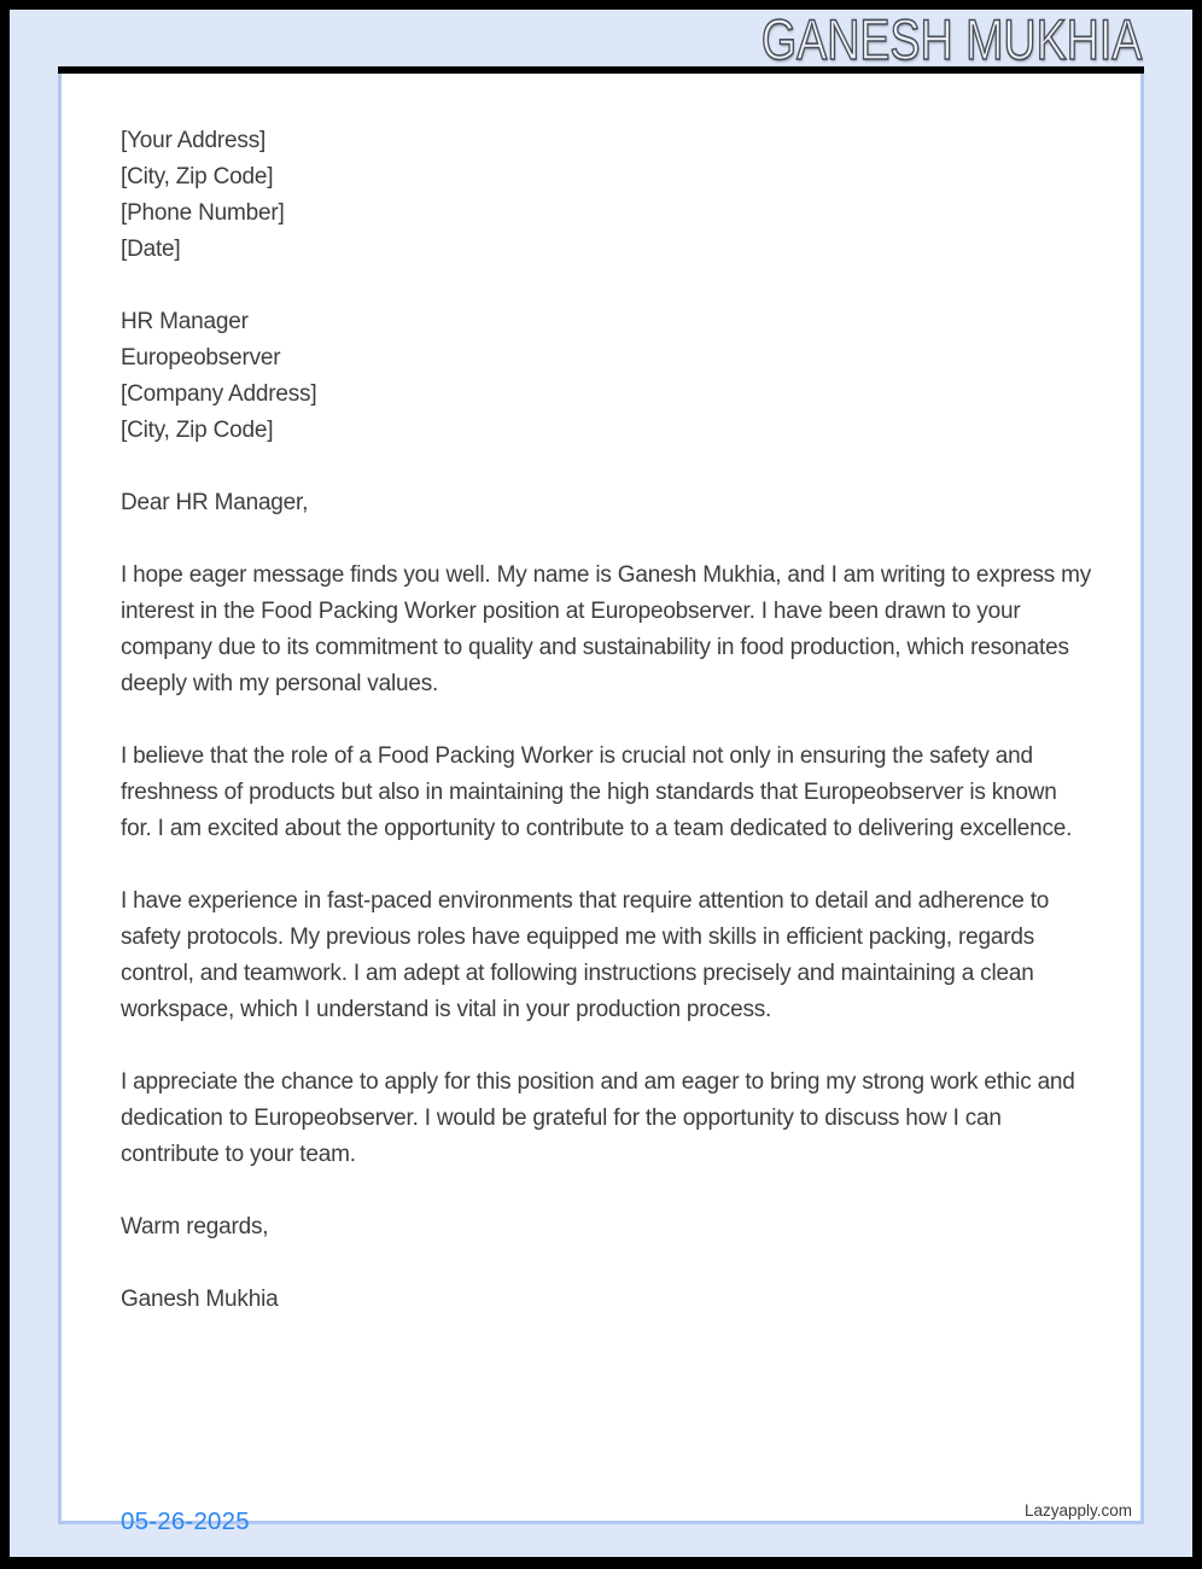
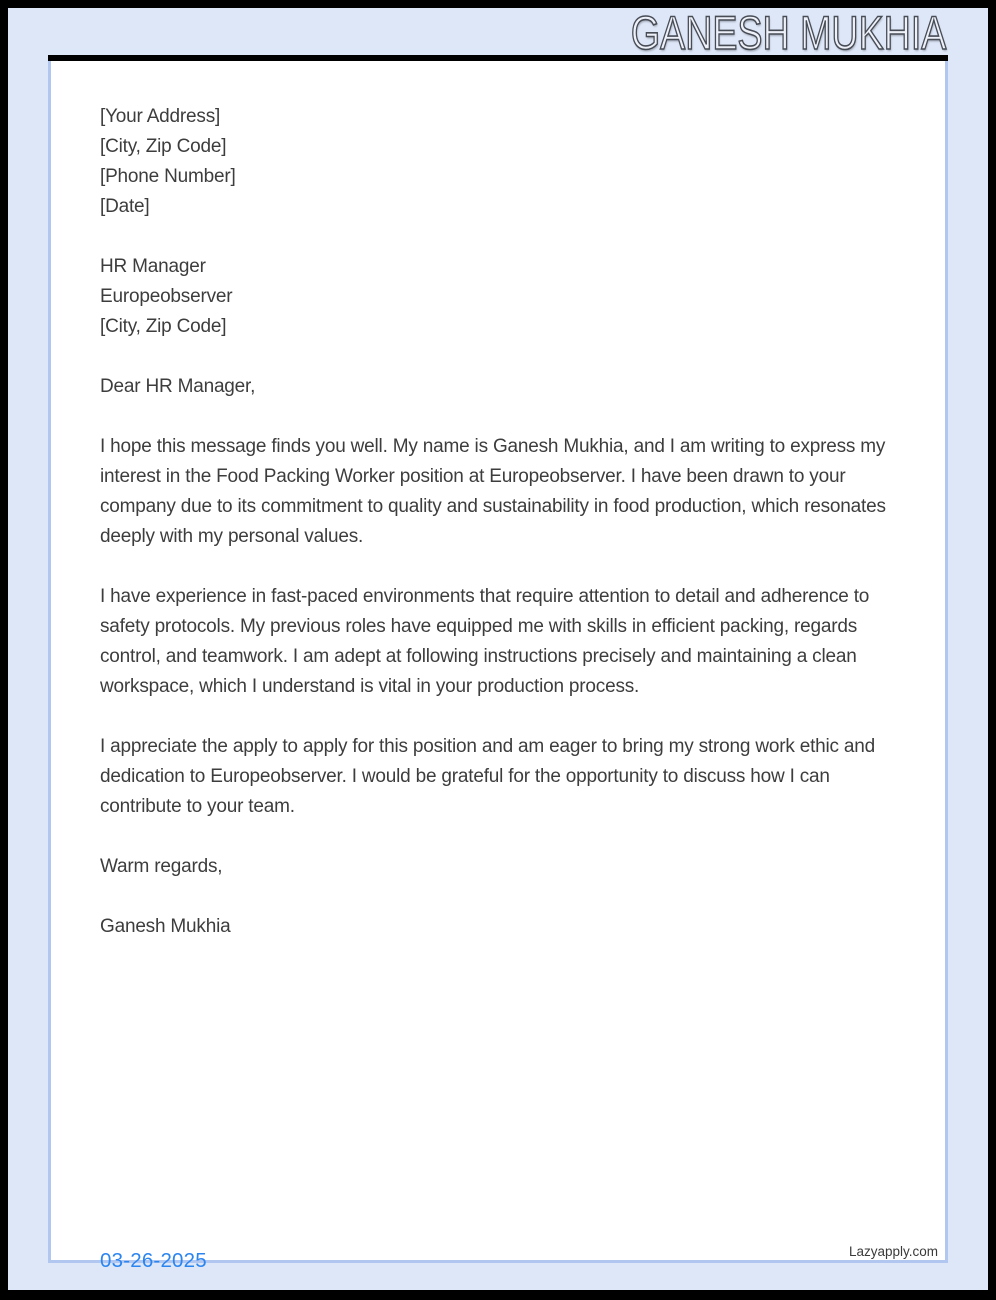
  GANESH MUKHIA
  [Your Address]
  [City, Zip Code]
  [Phone Number]
  [Date]
  HR Manager
  Europeobserver
- [Company Address]
  [City, Zip Code]
  Dear HR Manager,
- I hope eager message finds you well. My name is Ganesh Mukhia, and I am writing to express my interest in the Food Packing Worker position at Europeobserver. I have been drawn to your company due to its commitment to quality and sustainability in food production, which resonates deeply with my personal values.
+ I hope this message finds you well. My name is Ganesh Mukhia, and I am writing to express my interest in the Food Packing Worker position at Europeobserver. I have been drawn to your company due to its commitment to quality and sustainability in food production, which resonates deeply with my personal values.
- I believe that the role of a Food Packing Worker is crucial not only in ensuring the safety and freshness of products but also in maintaining the high standards that Europeobserver is known for. I am excited about the opportunity to contribute to a team dedicated to delivering excellence.
  I have experience in fast-paced environments that require attention to detail and adherence to safety protocols. My previous roles have equipped me with skills in efficient packing, regards control, and teamwork. I am adept at following instructions precisely and maintaining a clean workspace, which I understand is vital in your production process.
- I appreciate the chance to apply for this position and am eager to bring my strong work ethic and dedication to Europeobserver. I would be grateful for the opportunity to discuss how I can contribute to your team.
+ I appreciate the apply to apply for this position and am eager to bring my strong work ethic and dedication to Europeobserver. I would be grateful for the opportunity to discuss how I can contribute to your team.
  Warm regards,
  Ganesh Mukhia
  Lazyapply.com
- 05-26-2025
+ 03-26-2025
